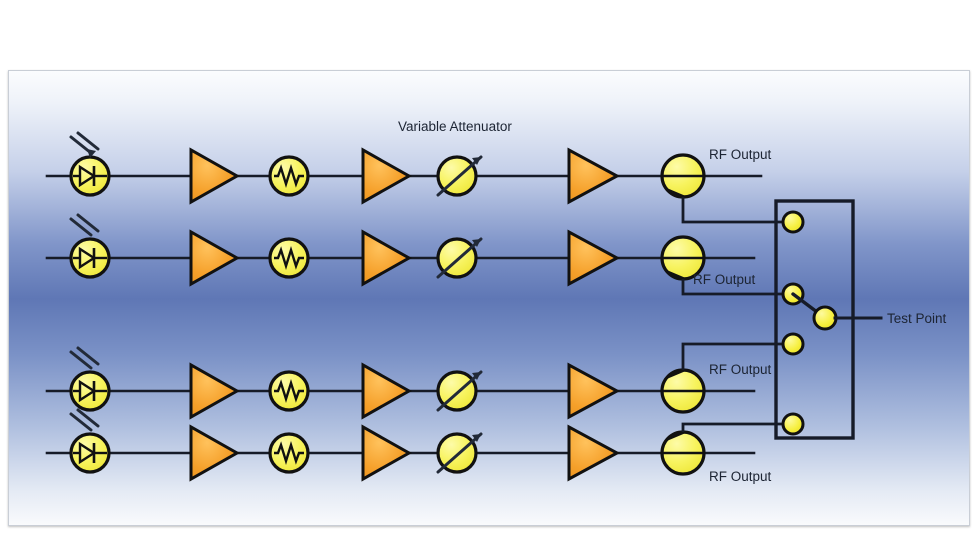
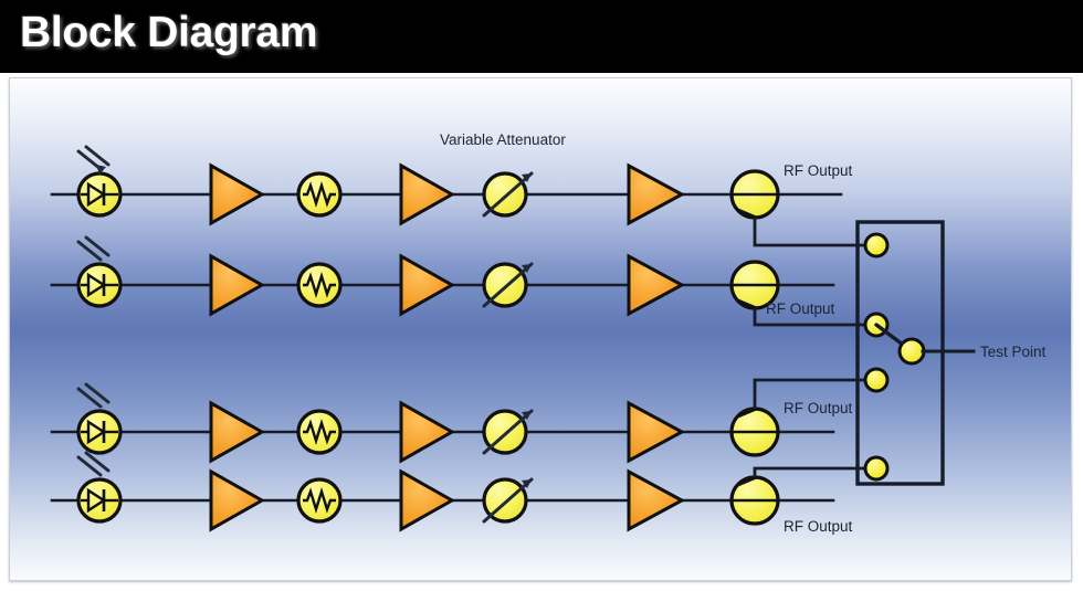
+ Block Diagram
  RF Output
  RF Output
  RF Output
  RF Output
  Variable Attenuator
  Test Point
